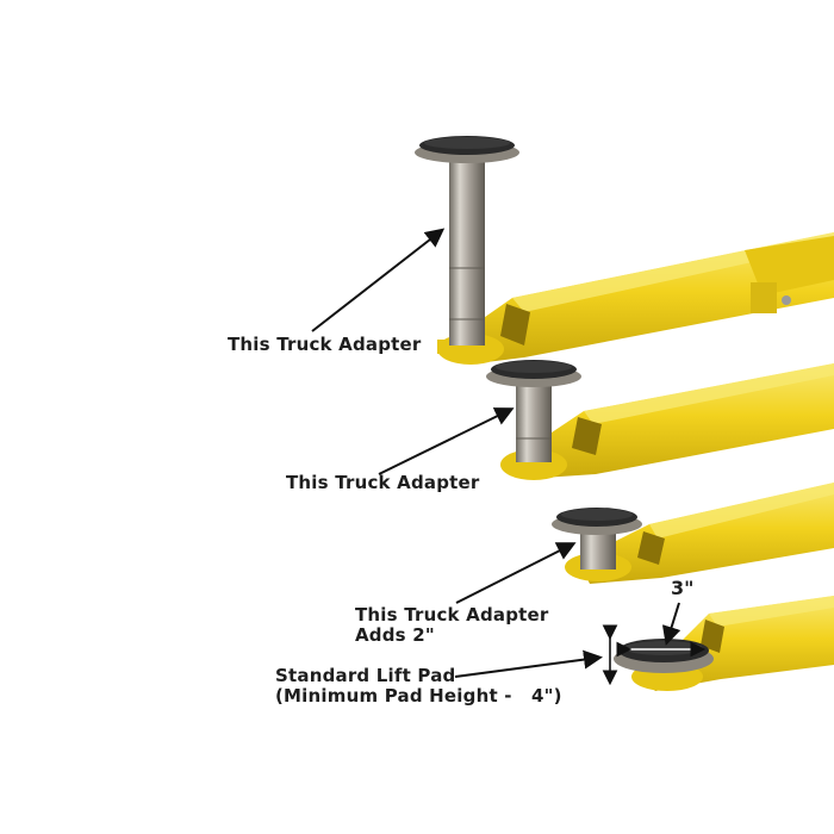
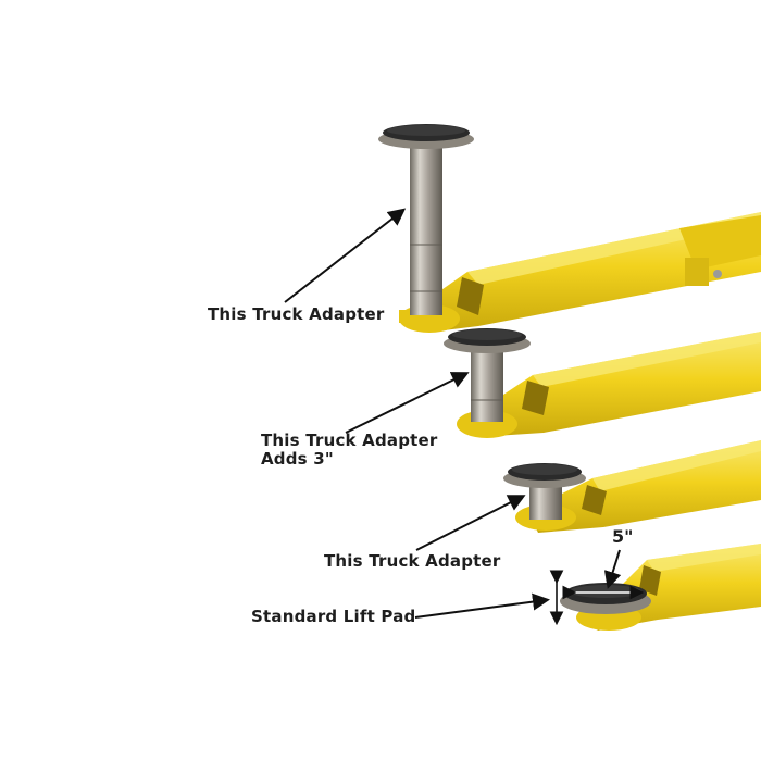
  This Truck Adapter
  This Truck Adapter
+ Adds 3"
  This Truck Adapter
- Adds 2"
  Standard Lift Pad
- (Minimum Pad Height - 4")
- 3"
+ 5"
